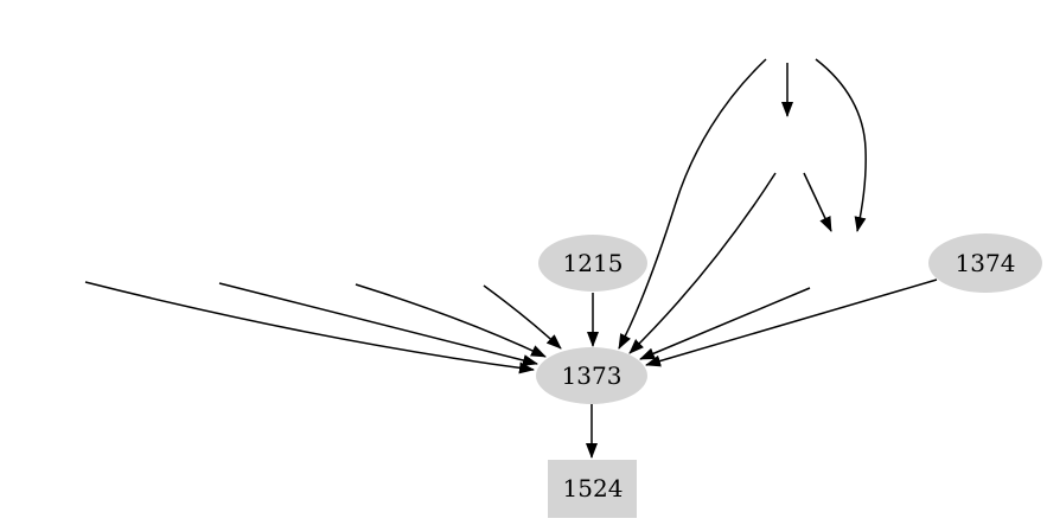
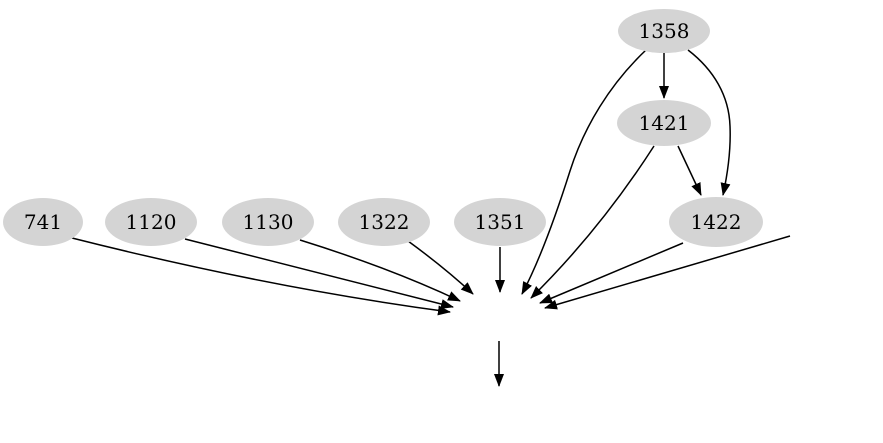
+ 1358
+ 1421
+ 1422
+ 741
+ 1120
+ 1130
+ 1322
- 1215
+ 1351
- 1374
- 1373
- 1524
